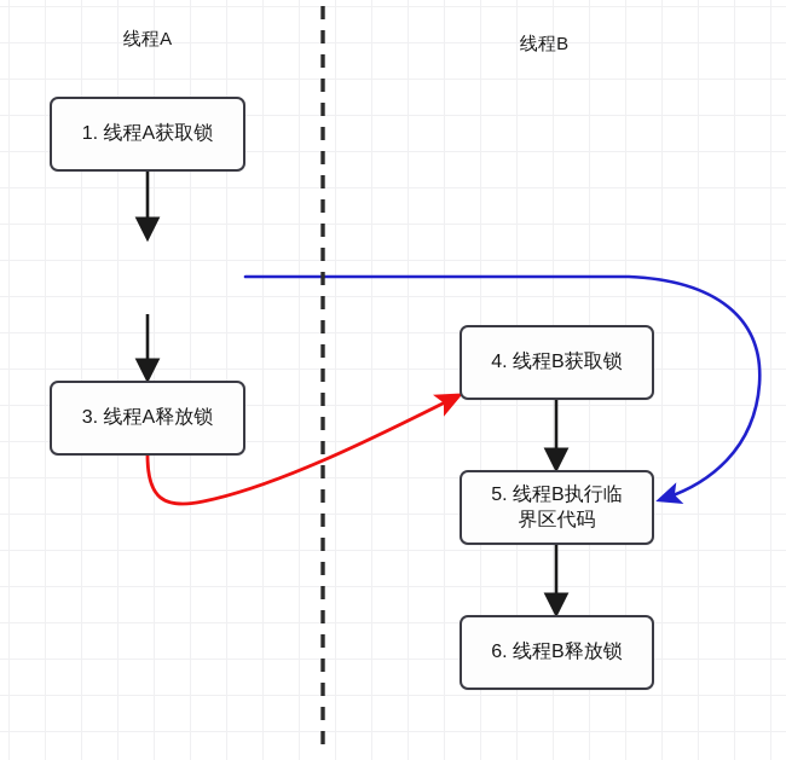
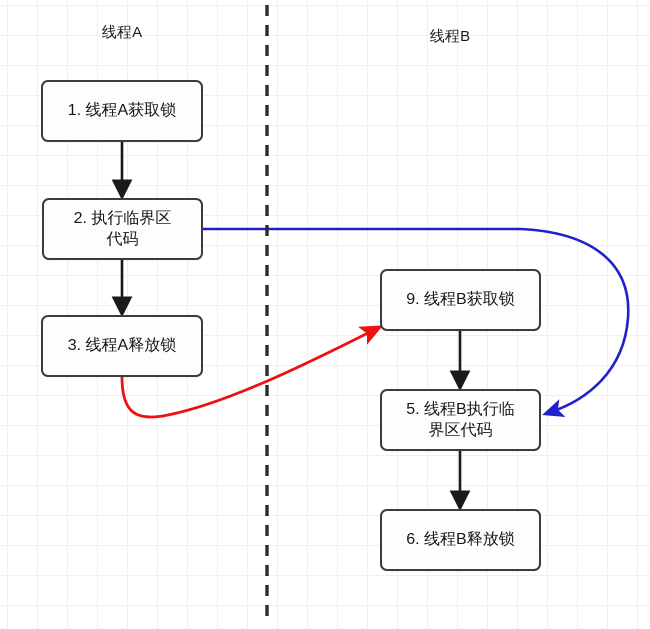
  线程A
  线程B
  1. 线程A获取锁
+ 2. 执行临界区
+ 代码
  3. 线程A释放锁
- 4. 线程B获取锁
+ 9. 线程B获取锁
  5. 线程B执行临
  界区代码
  6. 线程B释放锁
